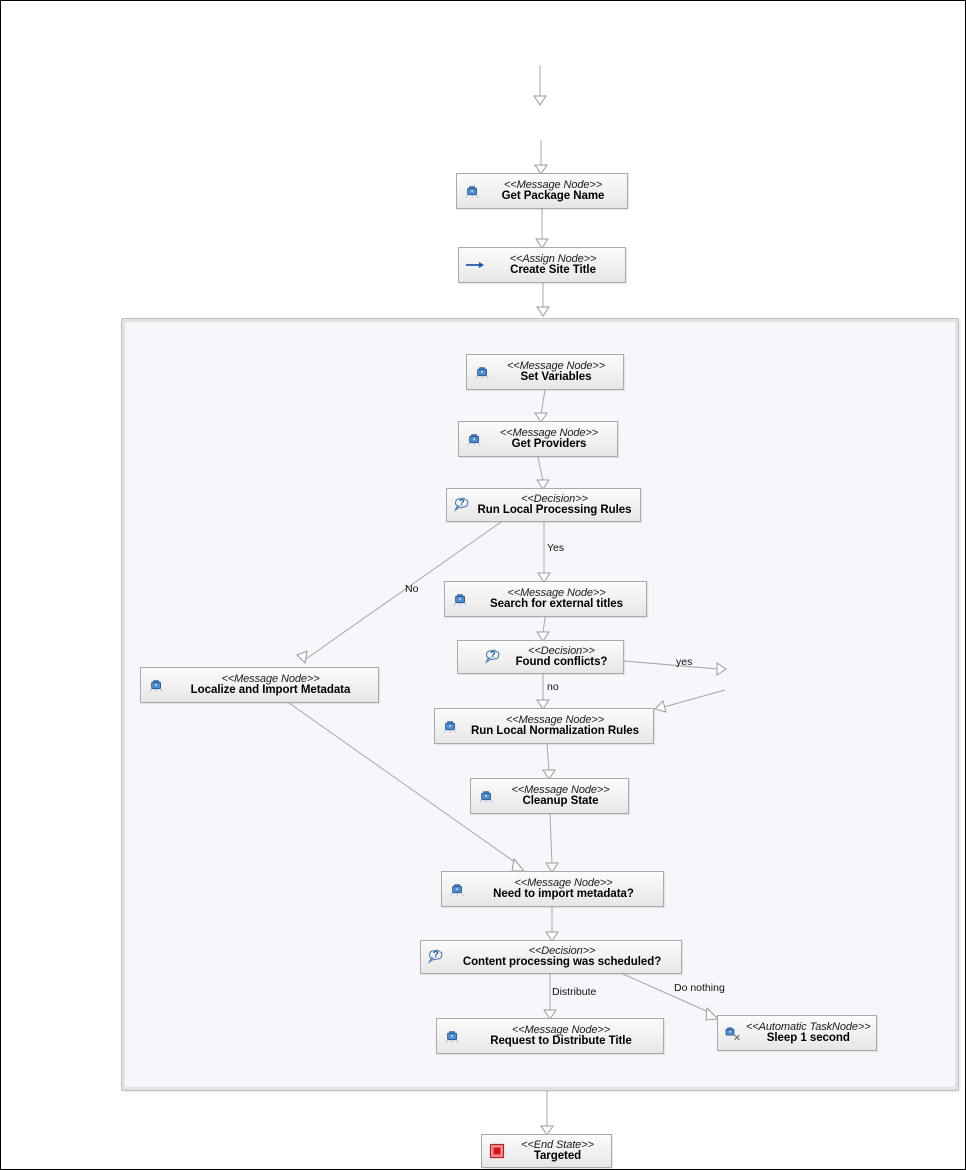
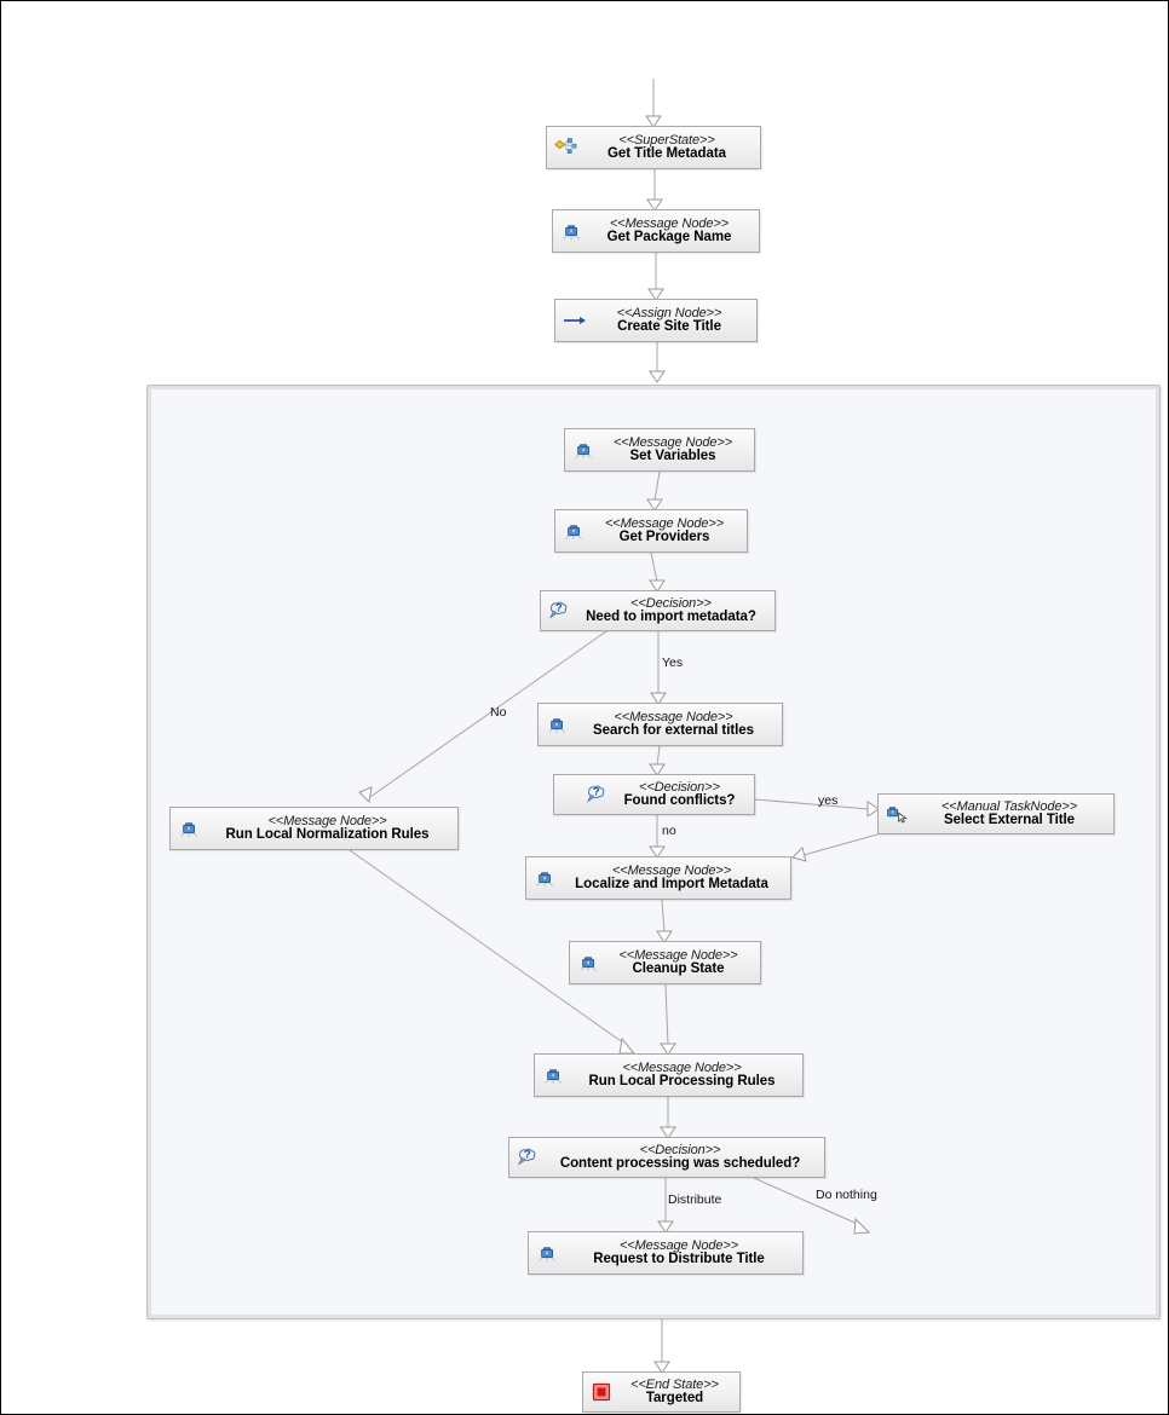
  Yes
  No
  yes
  no
  Distribute
  Do nothing
+ <<SuperState>>
+ Get Title Metadata
  <<Message Node>>
  Get Package Name
  <<Assign Node>>
  Create Site Title
  <<Message Node>>
  Set Variables
  <<Message Node>>
  Get Providers
  ?
  <<Decision>>
- Run Local Processing Rules
+ Need to import metadata?
  <<Message Node>>
  Search for external titles
  ?
  <<Decision>>
  Found conflicts?
+ <<Manual TaskNode>>
+ Select External Title
  <<Message Node>>
- Localize and Import Metadata
+ Run Local Normalization Rules
  <<Message Node>>
- Run Local Normalization Rules
+ Localize and Import Metadata
  <<Message Node>>
  Cleanup State
  <<Message Node>>
- Need to import metadata?
+ Run Local Processing Rules
  ?
  <<Decision>>
  Content processing was scheduled?
  <<Message Node>>
  Request to Distribute Title
- <<Automatic TaskNode>>
- Sleep 1 second
  <<End State>>
  Targeted
